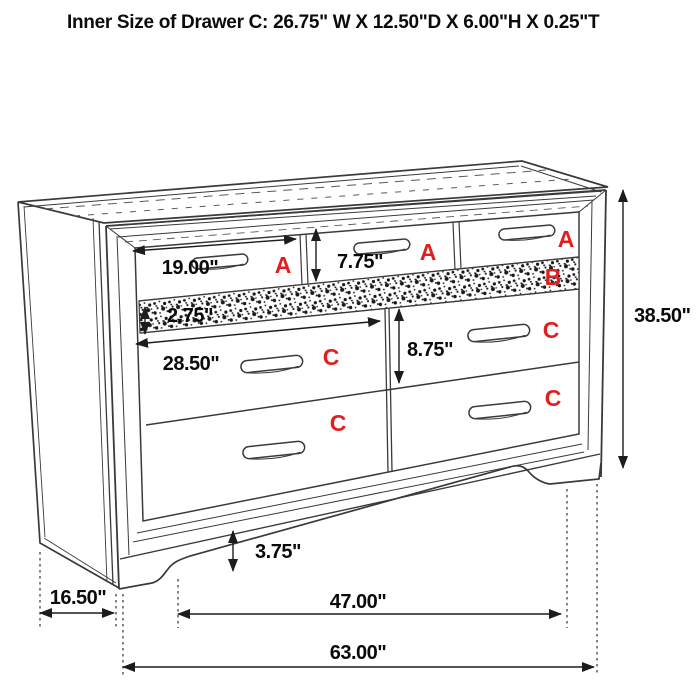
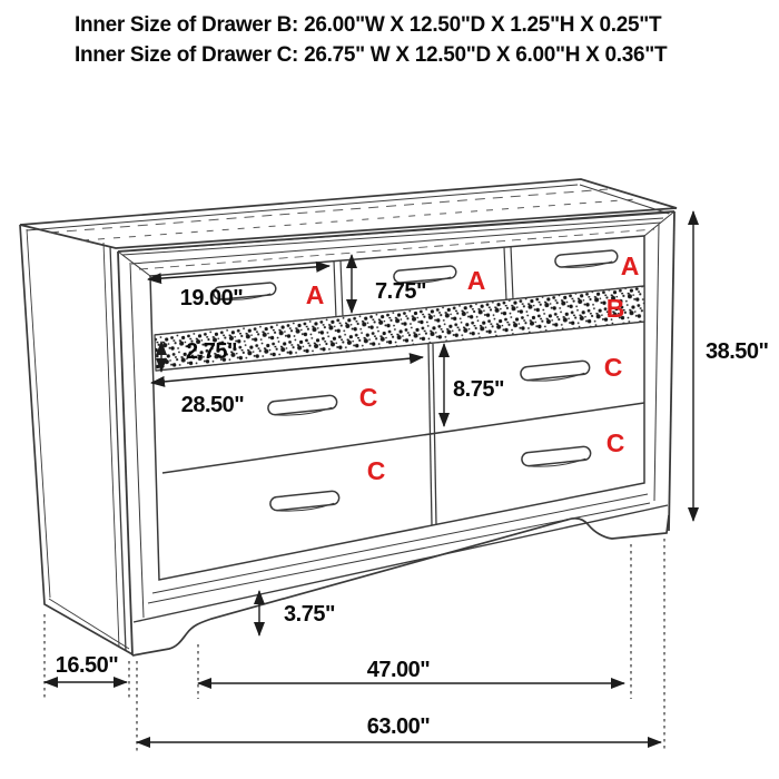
+ Inner Size of Drawer B: 26.00"W X 12.50"D X 1.25"H X 0.25"T
- Inner Size of Drawer C: 26.75" W X 12.50"D X 6.00"H X 0.25"T
+ Inner Size of Drawer C: 26.75" W X 12.50"D X 6.00"H X 0.36"T
  A
  A
  A
  B
  C
  C
  C
  C
  19.00"
  7.75"
  2.75"
  28.50"
  8.75"
  38.50"
  3.75"
  16.50"
  47.00"
  63.00"
